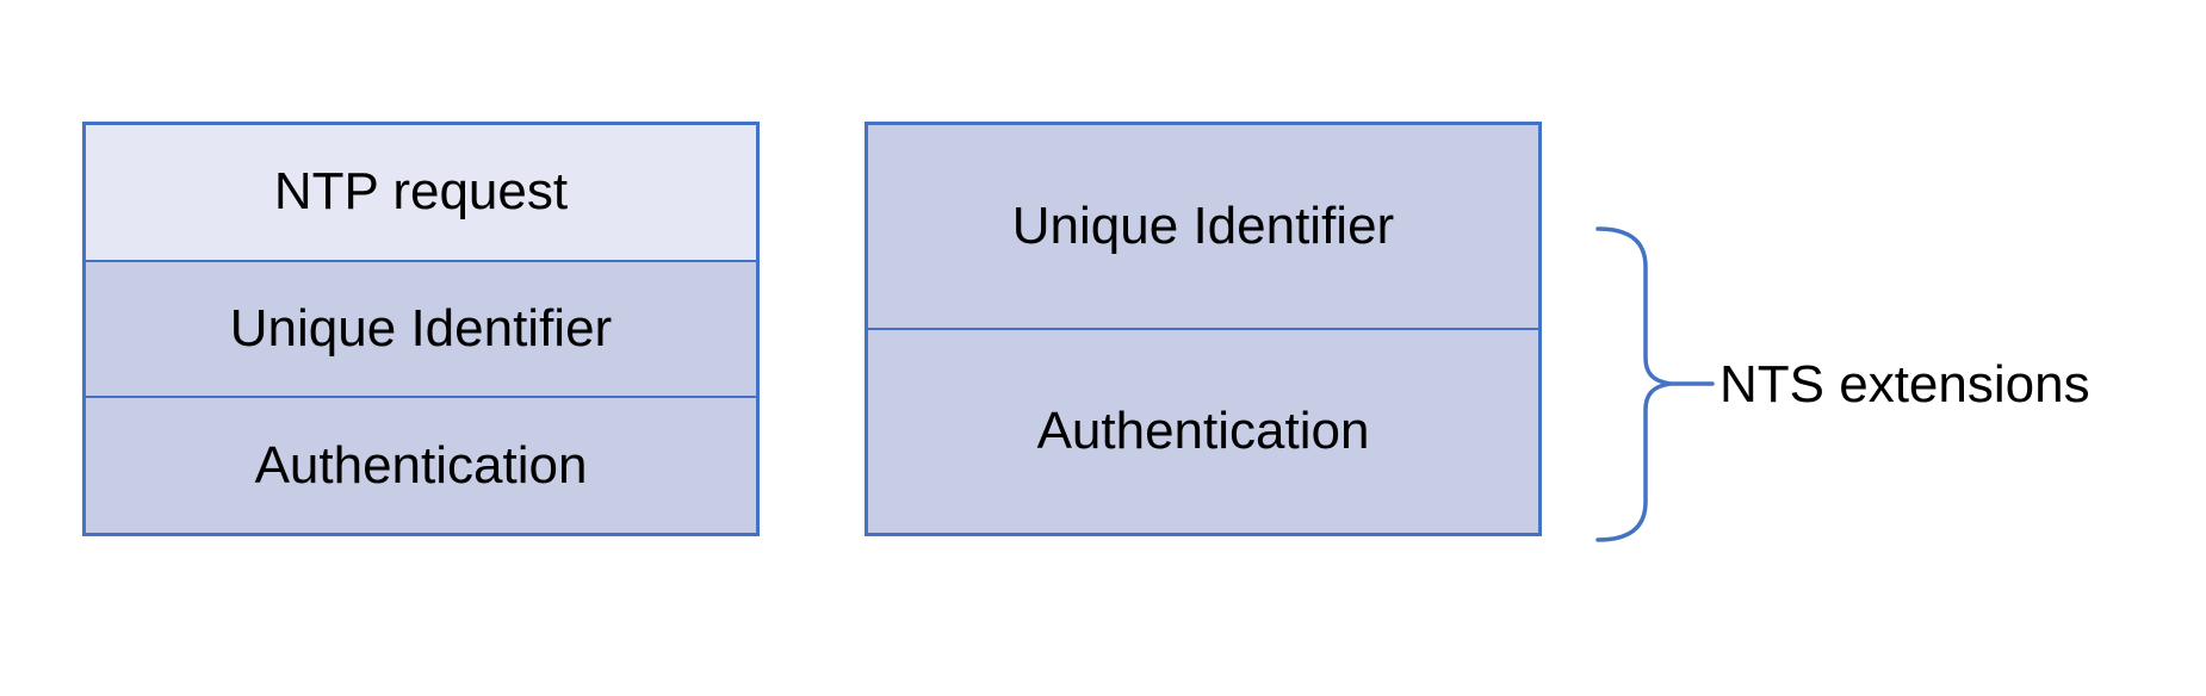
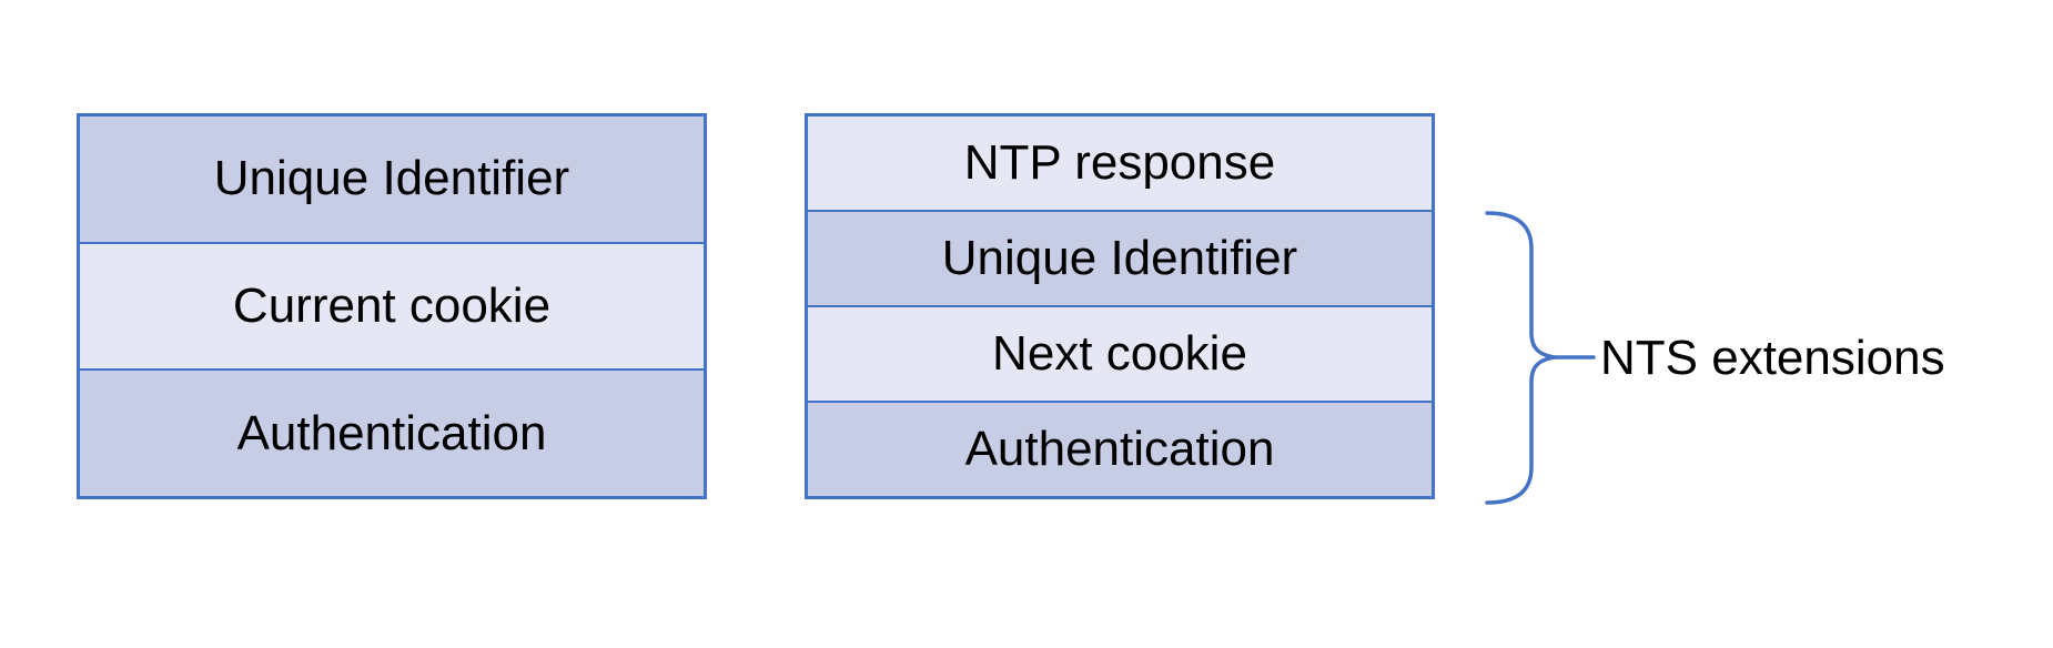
- NTP request
  Unique Identifier
+ Current cookie
  Authentication
+ NTP response
  Unique Identifier
+ Next cookie
  Authentication
  NTS extensions
